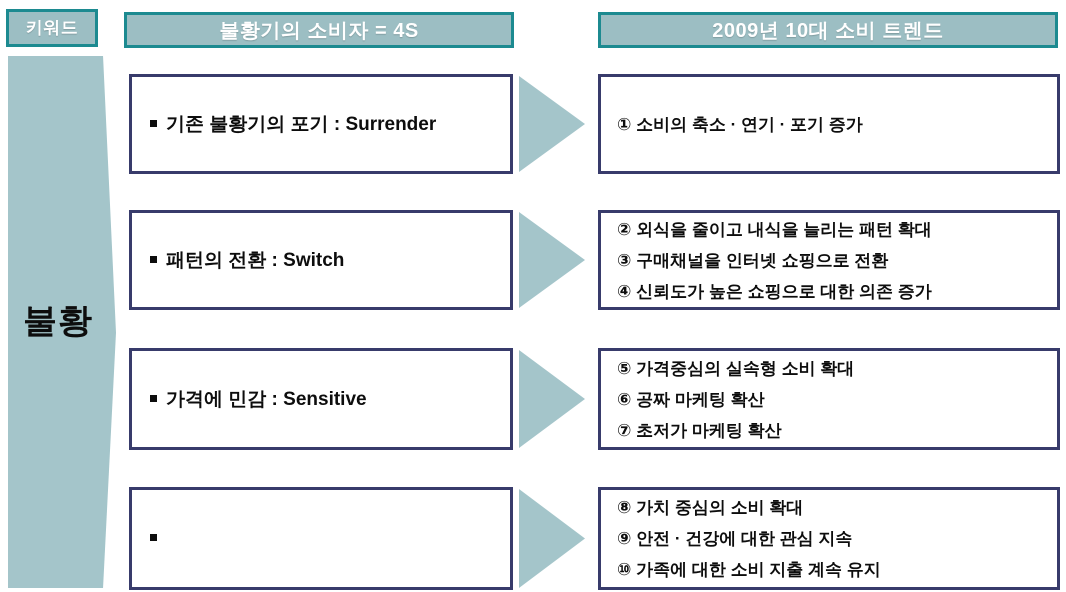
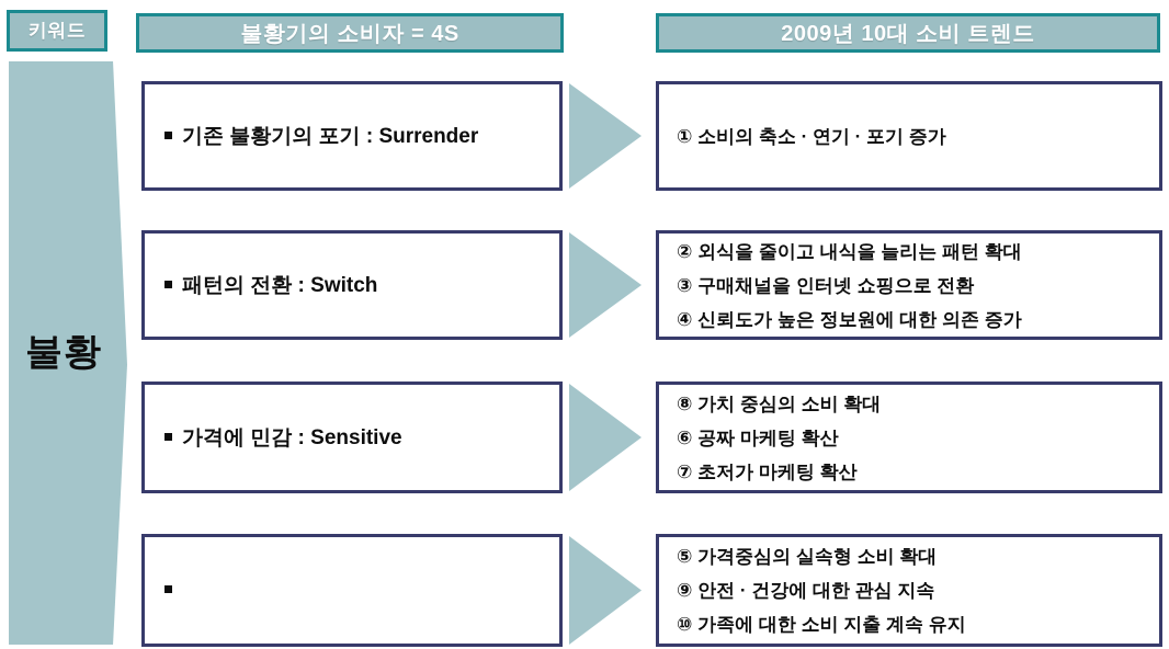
  키워드
  불황기의 소비자 = 4S
  2009년 10대 소비 트렌드
  불황
  기존 불황기의 포기 : Surrender
  ① 소비의 축소 · 연기 · 포기 증가
  패턴의 전환 : Switch
  ② 외식을 줄이고 내식을 늘리는 패턴 확대
  ③ 구매채널을 인터넷 쇼핑으로 전환
- ④ 신뢰도가 높은 쇼핑으로 대한 의존 증가
+ ④ 신뢰도가 높은 정보원에 대한 의존 증가
  가격에 민감 : Sensitive
- ⑤ 가격중심의 실속형 소비 확대
+ ⑧ 가치 중심의 소비 확대
  ⑥ 공짜 마케팅 확산
  ⑦ 초저가 마케팅 확산
- ⑧ 가치 중심의 소비 확대
+ ⑤ 가격중심의 실속형 소비 확대
  ⑨ 안전 · 건강에 대한 관심 지속
  ⑩ 가족에 대한 소비 지출 계속 유지
